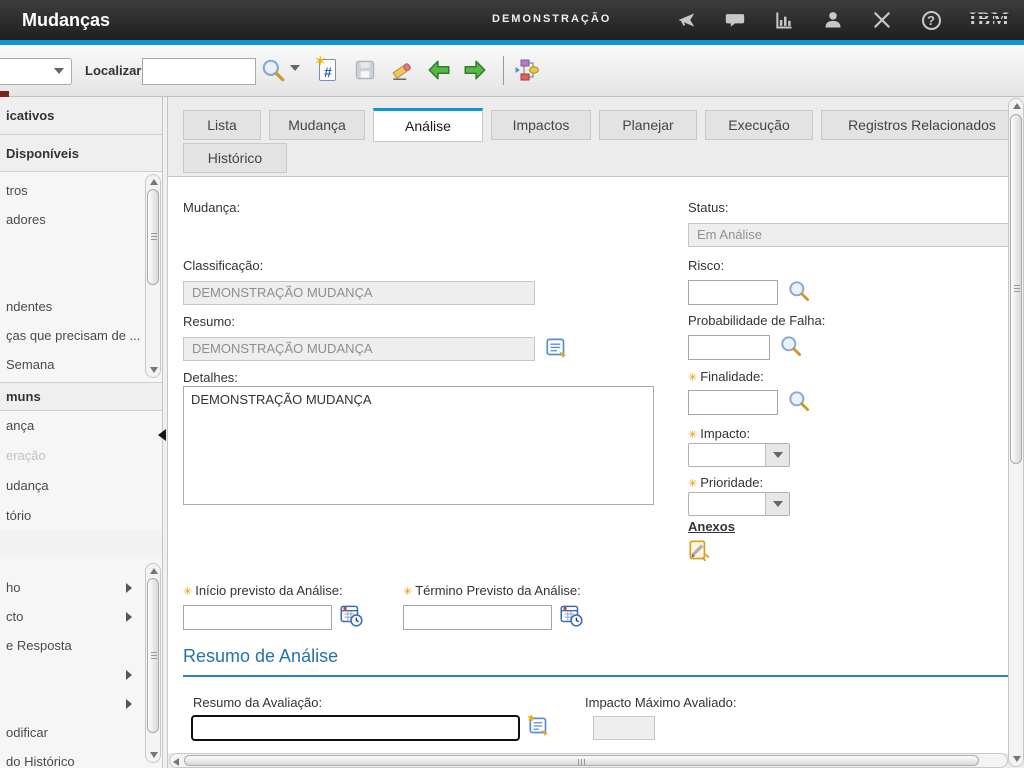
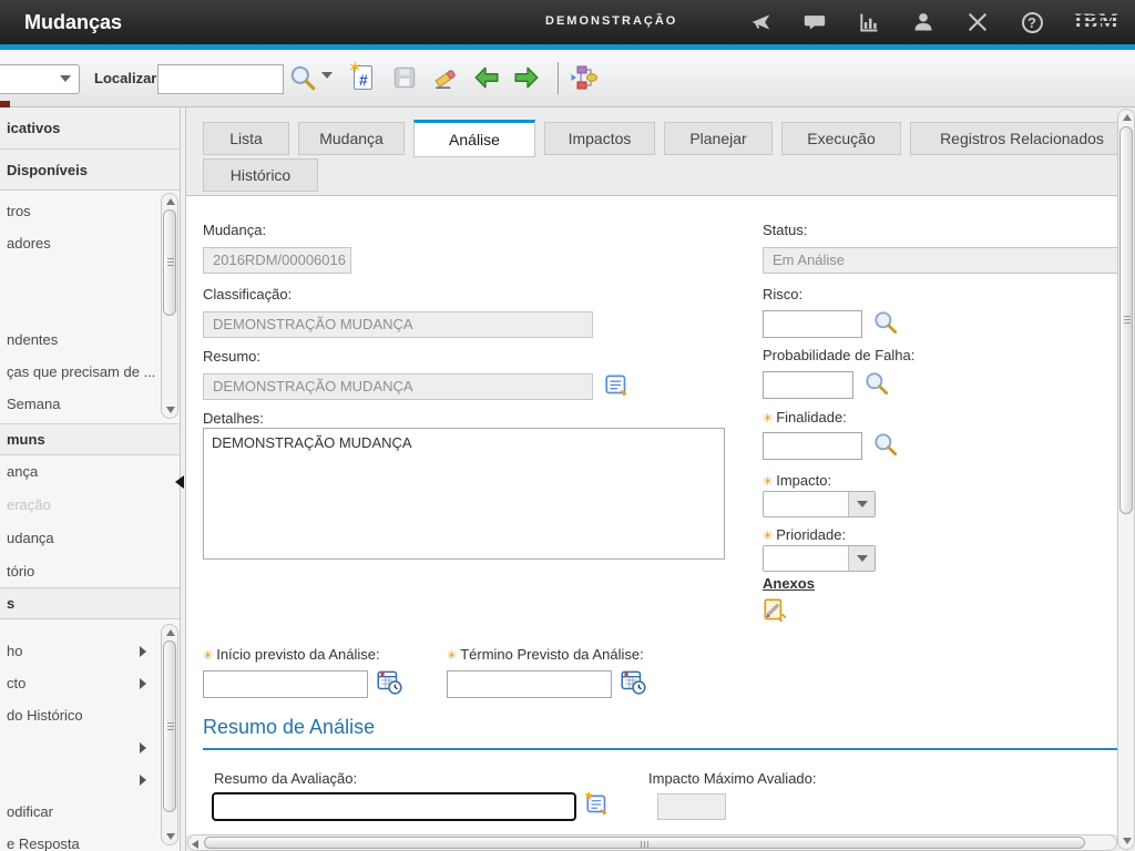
  Mudanças
  DEMONSTRAÇÃO
  ?
  Localizar
  #
  ✶
  icativos
  Disponíveis
  tros
  adores
  ndentes
  ças que precisam de ...
  Semana
  muns
  ança
  eração
  udança
  tório
+ s
  ho
  cto
- e Resposta
+ do Histórico
  odificar
- do Histórico
+ e Resposta
  Lista
  Mudança
  Análise
  Impactos
  Planejar
  Execução
  Registros Relacionados
  Histórico
  Mudança:
+ 2016RDM/00006016
  Classificação:
  DEMONSTRAÇÃO MUDANÇA
  Resumo:
  DEMONSTRAÇÃO MUDANÇA
  Detalhes:
  DEMONSTRAÇÃO MUDANÇA
  Status:
  Em Análise
  Risco:
  Probabilidade de Falha:
  ✳ Finalidade:
  ✳ Impacto:
  ✳ Prioridade:
  Anexos
  ✳ Início previsto da Análise:
  ✳ Término Previsto da Análise:
  Resumo de Análise
  Resumo da Avaliação:
  Impacto Máximo Avaliado:
